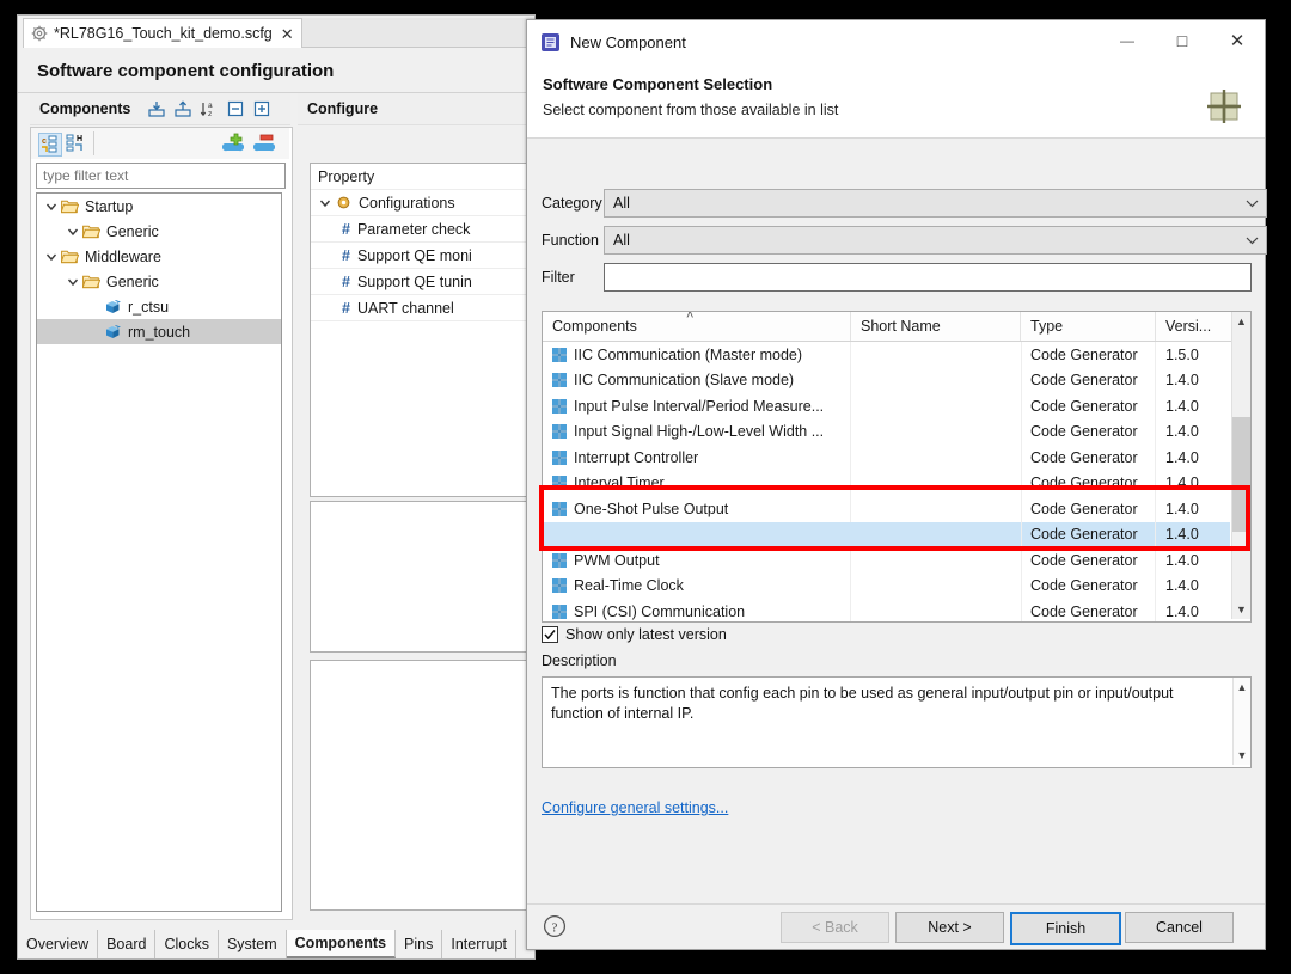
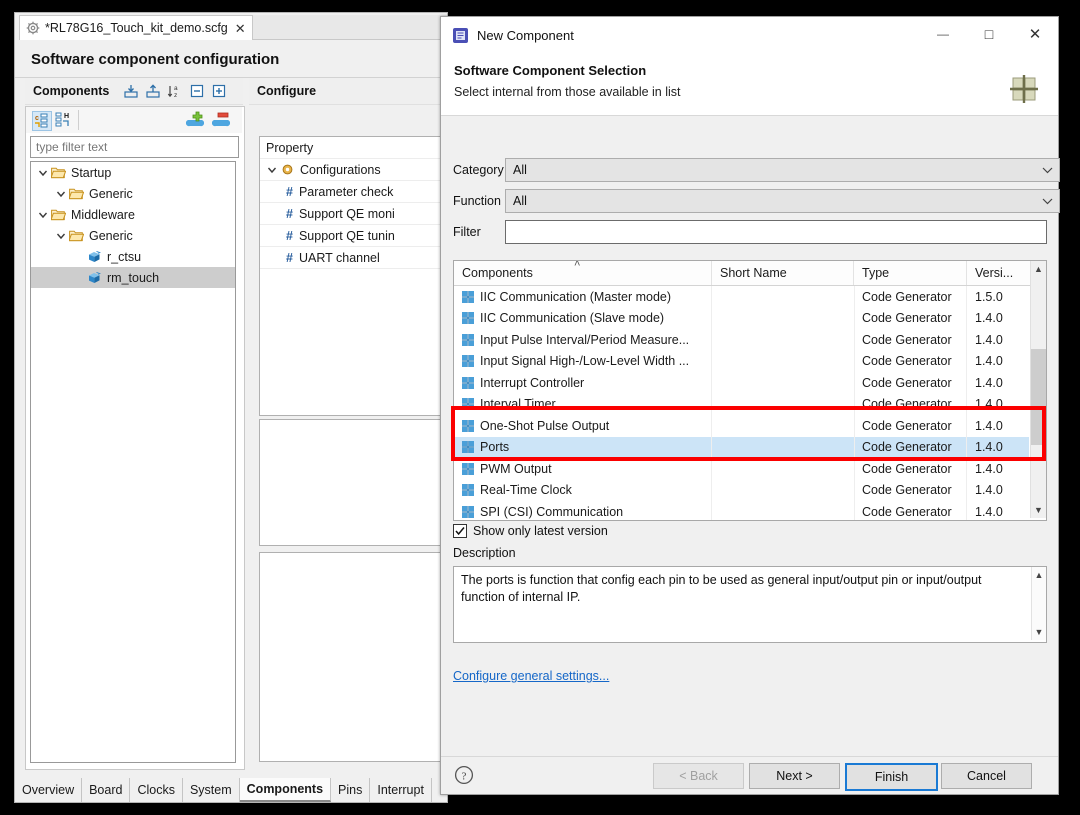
  *RL78G16_Touch_kit_demo.scfg
  ✕
  Software component configuration
  Components
  type filter text
  Startup
  Generic
  Middleware
  Generic
  r_ctsu
  rm_touch
  Configure
  Property
  Configurations
  #
  Parameter check
  #
  Support QE moni
  #
  Support QE tunin
  #
  UART channel
  Overview
  Board
  Clocks
  System
  Components
  Pins
  Interrupt
  New Component
  —
  □
  ✕
  Software Component Selection
- Select component from those available in list
+ Select internal from those available in list
  Category
  All
  Function
  All
  Filter
  Components
  ˄
  Short Name
  Type
  Versi...
  IIC Communication (Master mode)
  Code Generator
  1.5.0
  IIC Communication (Slave mode)
  Code Generator
  1.4.0
  Input Pulse Interval/Period Measure...
  Code Generator
  1.4.0
  Input Signal High-/Low-Level Width ...
  Code Generator
  1.4.0
  Interrupt Controller
  Code Generator
  1.4.0
  Interval Timer
  Code Generator
  1.4.0
  One-Shot Pulse Output
  Code Generator
  1.4.0
+ Ports
  Code Generator
  1.4.0
  PWM Output
  Code Generator
  1.4.0
  Real-Time Clock
  Code Generator
  1.4.0
  SPI (CSI) Communication
  Code Generator
  1.4.0
  ▲
  ▼
  Show only latest version
  Description
  The ports is function that config each pin to be used as general input/output pin or input/output function of internal IP.
  ▲
  ▼
  Configure general settings...
  ?
  < Back
  Next >
  Finish
  Cancel
